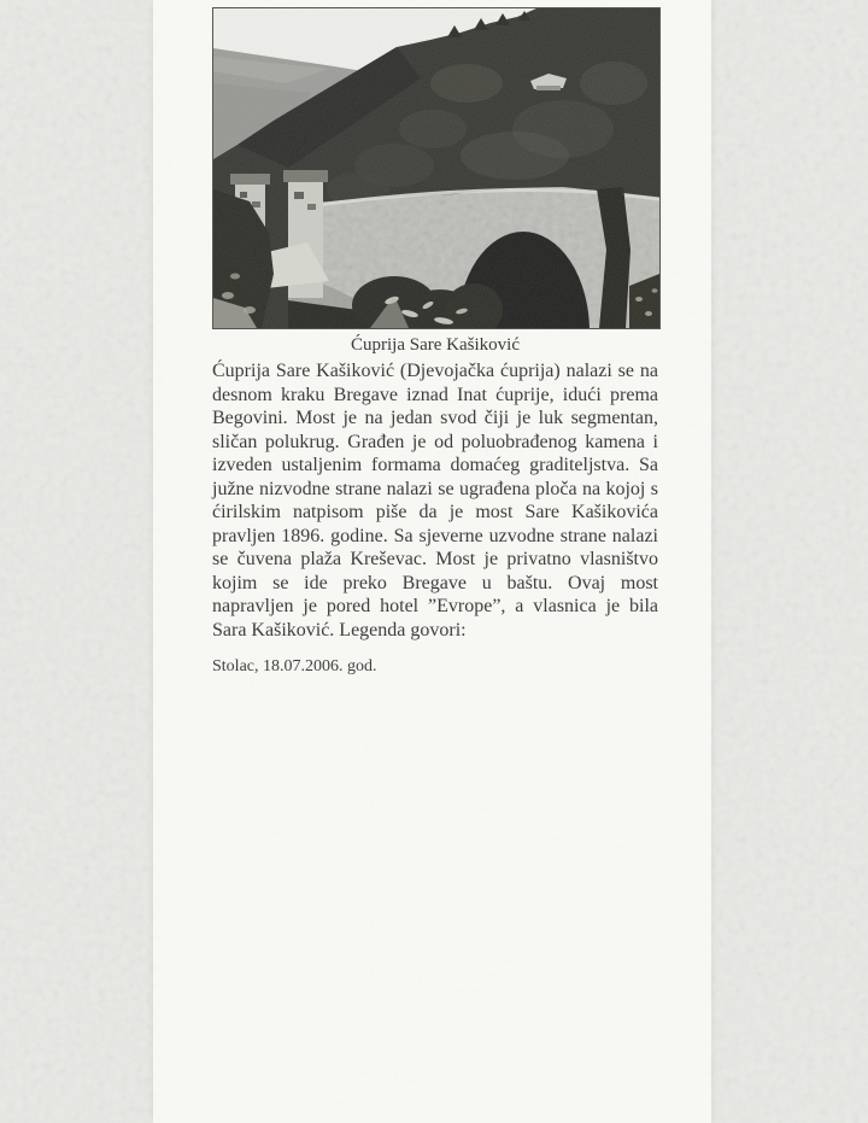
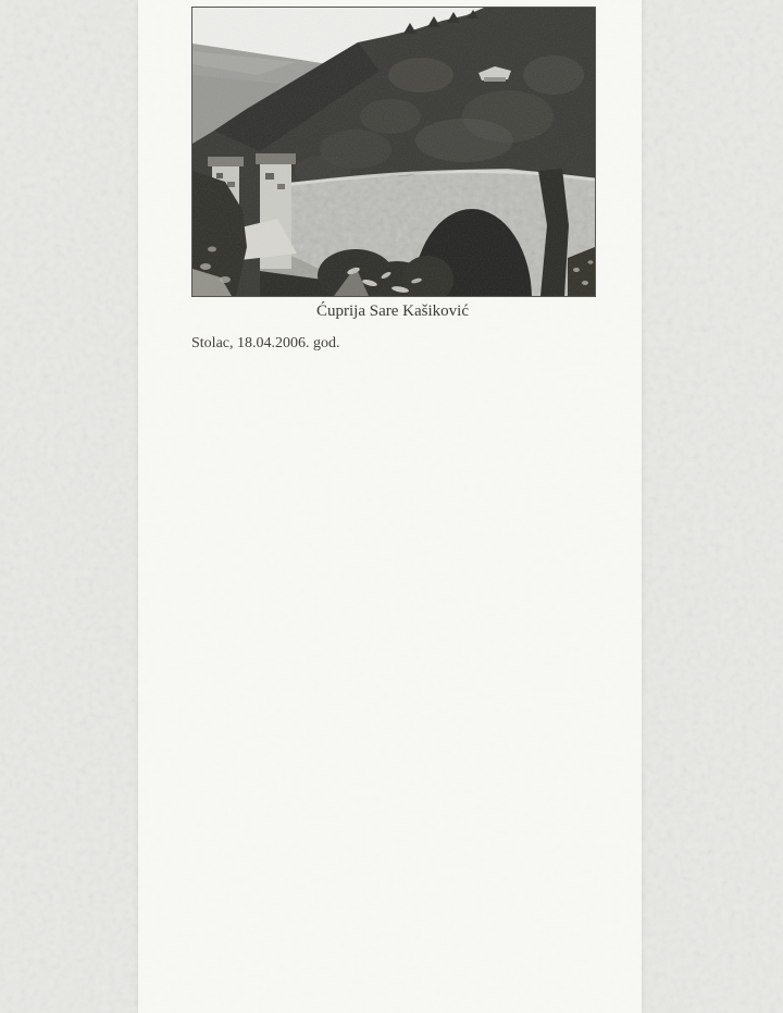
  Ćuprija Sare Kašiković
- Ćuprija Sare Kašiković (Djevojačka ćuprija) nalazi se na desnom kraku Bregave iznad Inat ćuprije, idući prema Begovini. Most je na jedan svod čiji je luk segmentan, sličan polukrug. Građen je od poluobrađenog kamena i izveden ustaljenim formama domaćeg graditeljstva. Sa južne nizvodne strane nalazi se ugrađena ploča na kojoj s ćirilskim natpisom piše da je most Sare Kašikovića pravljen 1896. godine. Sa sjeverne uzvodne strane nalazi se čuvena plaža Kreševac. Most je privatno vlasništvo kojim se ide preko Bregave u baštu. Ovaj most napravljen je pored hotel ”Evrope”, a vlasnica je bila Sara Kašiković. Legenda govori:
- Stolac, 18.07.2006. god.
+ Stolac, 18.04.2006. god.
